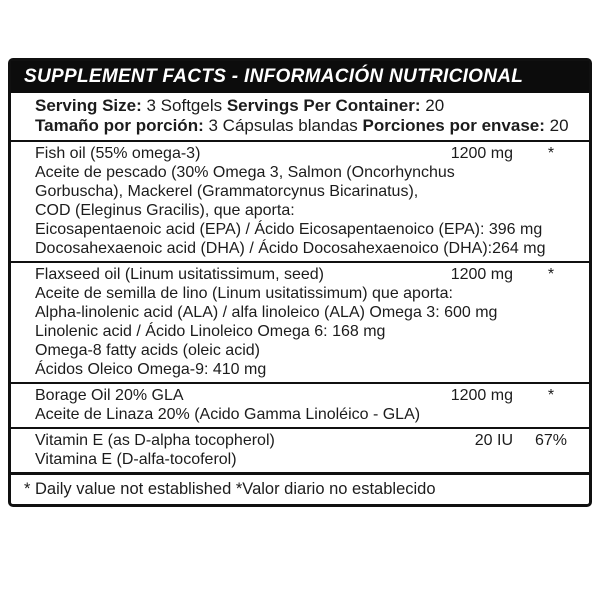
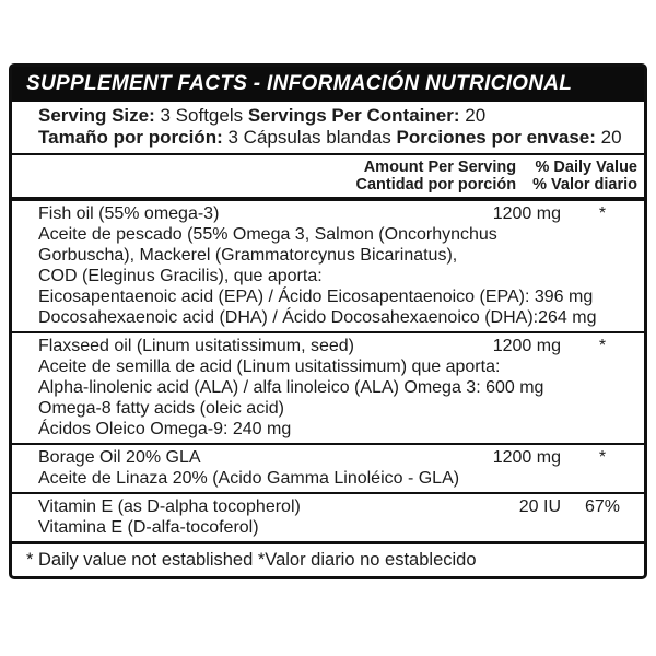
  SUPPLEMENT FACTS - INFORMACIÓN NUTRICIONAL
  Serving Size: 3 Softgels Servings Per Container: 20
  Tamaño por porción: 3 Cápsulas blandas Porciones por envase: 20
+ Amount Per Serving
+ % Daily Value
+ Cantidad por porción
+ % Valor diario
  Fish oil (55% omega-3)
  1200 mg
  *
- Aceite de pescado (30% Omega 3, Salmon (Oncorhynchus
+ Aceite de pescado (55% Omega 3, Salmon (Oncorhynchus
  Gorbuscha), Mackerel (Grammatorcynus Bicarinatus),
  COD (Eleginus Gracilis), que aporta:
  Eicosapentaenoic acid (EPA) / Ácido Eicosapentaenoico (EPA): 396 mg
  Docosahexaenoic acid (DHA) / Ácido Docosahexaenoico (DHA):264 mg
  Flaxseed oil (Linum usitatissimum, seed)
  1200 mg
  *
- Aceite de semilla de lino (Linum usitatissimum) que aporta:
+ Aceite de semilla de acid (Linum usitatissimum) que aporta:
  Alpha-linolenic acid (ALA) / alfa linoleico (ALA) Omega 3: 600 mg
- Linolenic acid / Ácido Linoleico Omega 6: 168 mg
  Omega-8 fatty acids (oleic acid)
- Ácidos Oleico Omega-9: 410 mg
+ Ácidos Oleico Omega-9: 240 mg
  Borage Oil 20% GLA
  1200 mg
  *
  Aceite de Linaza 20% (Acido Gamma Linoléico - GLA)
  Vitamin E (as D-alpha tocopherol)
  20 IU
  67%
  Vitamina E (D-alfa-tocoferol)
  * Daily value not established *Valor diario no establecido
